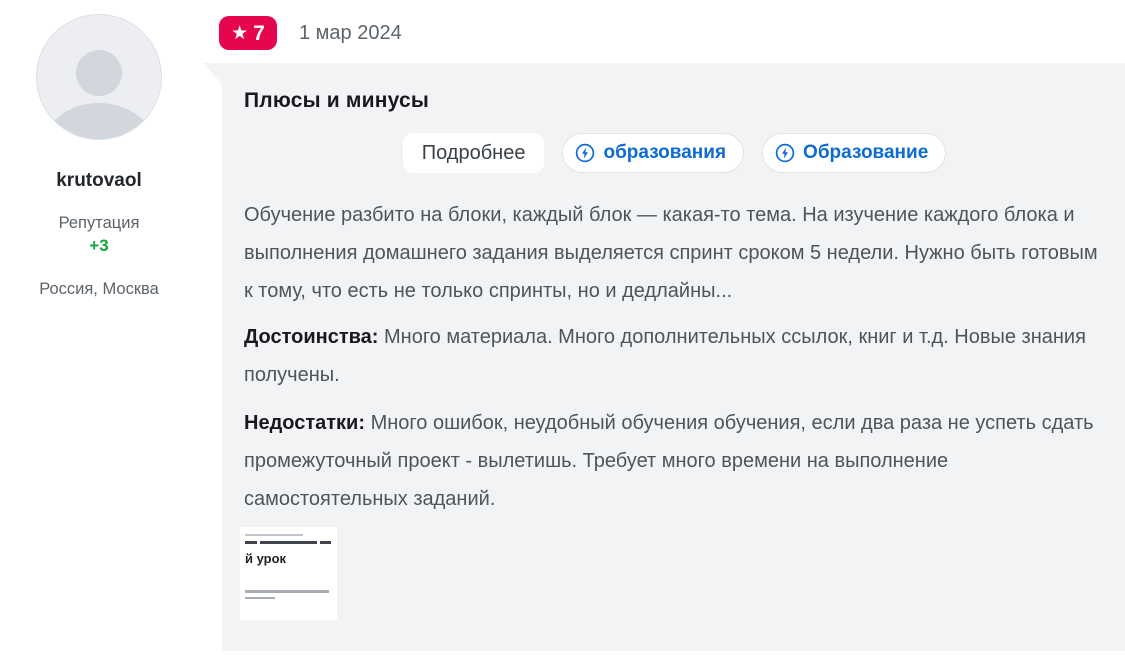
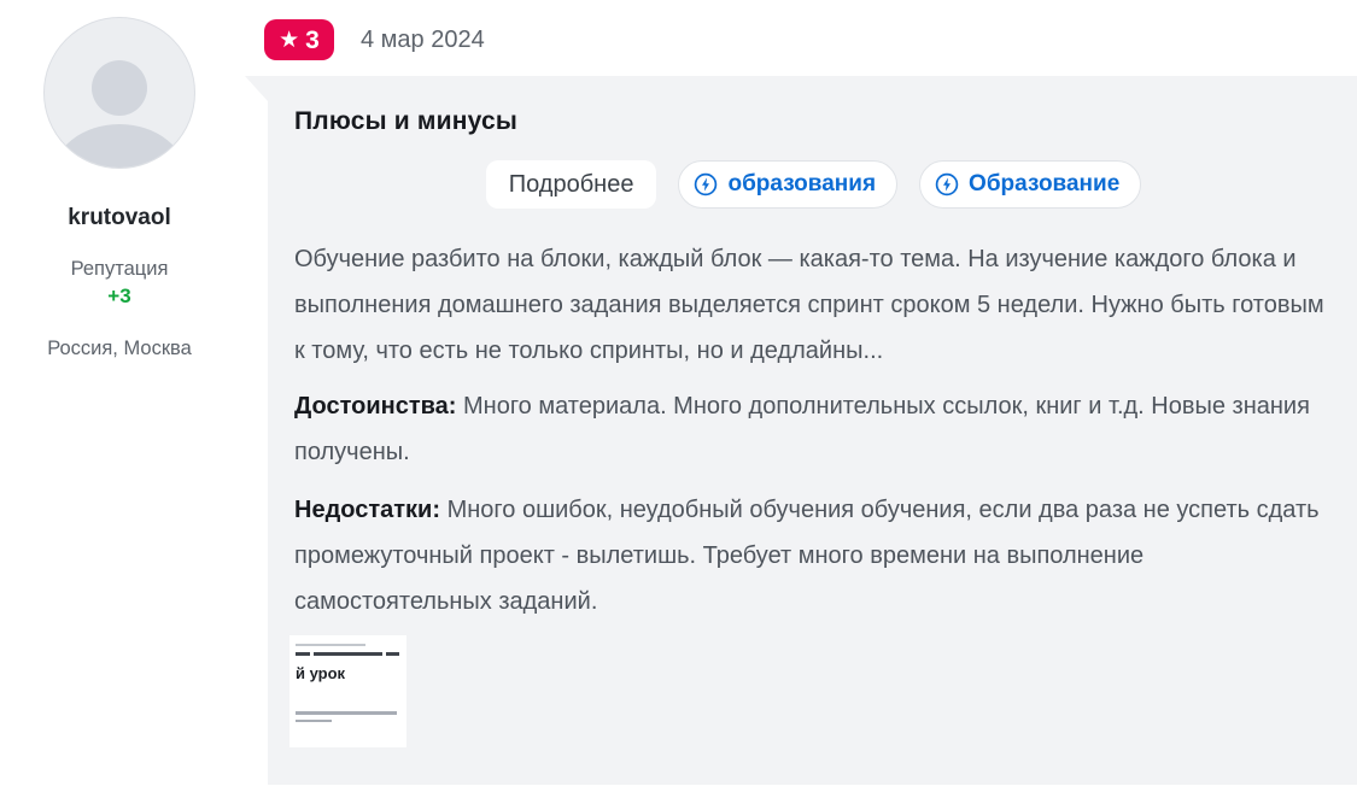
  krutovaol
  Репутация
  +3
  Россия, Москва
  ★
- 7
+ 3
- 1 мар 2024
+ 4 мар 2024
  Плюсы и минусы
  Подробнее
  образования
  Образование
  Обучение разбито на блоки, каждый блок — какая-то тема. На изучение каждого блока и выполнения домашнего задания выделяется спринт сроком 5 недели. Нужно быть готовым к тому, что есть не только спринты, но и дедлайны...
  Достоинства: Много материала. Много дополнительных ссылок, книг и т.д. Новые знания получены.
  Недостатки: Много ошибок, неудобный обучения обучения, если два раза не успеть сдать промежуточный проект - вылетишь. Требует много времени на выполнение самостоятельных заданий.
  й урок
